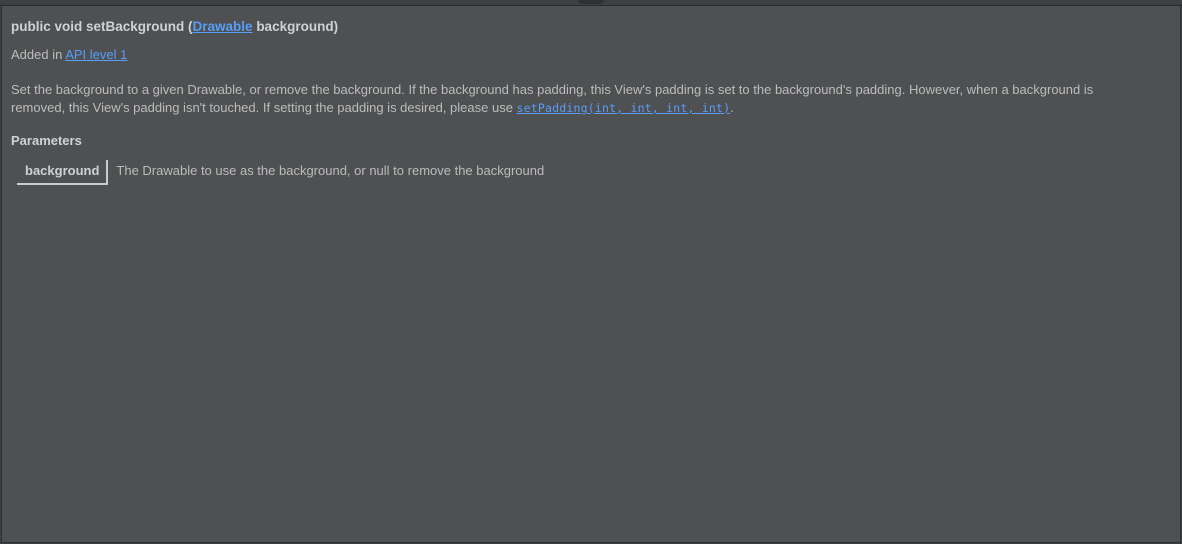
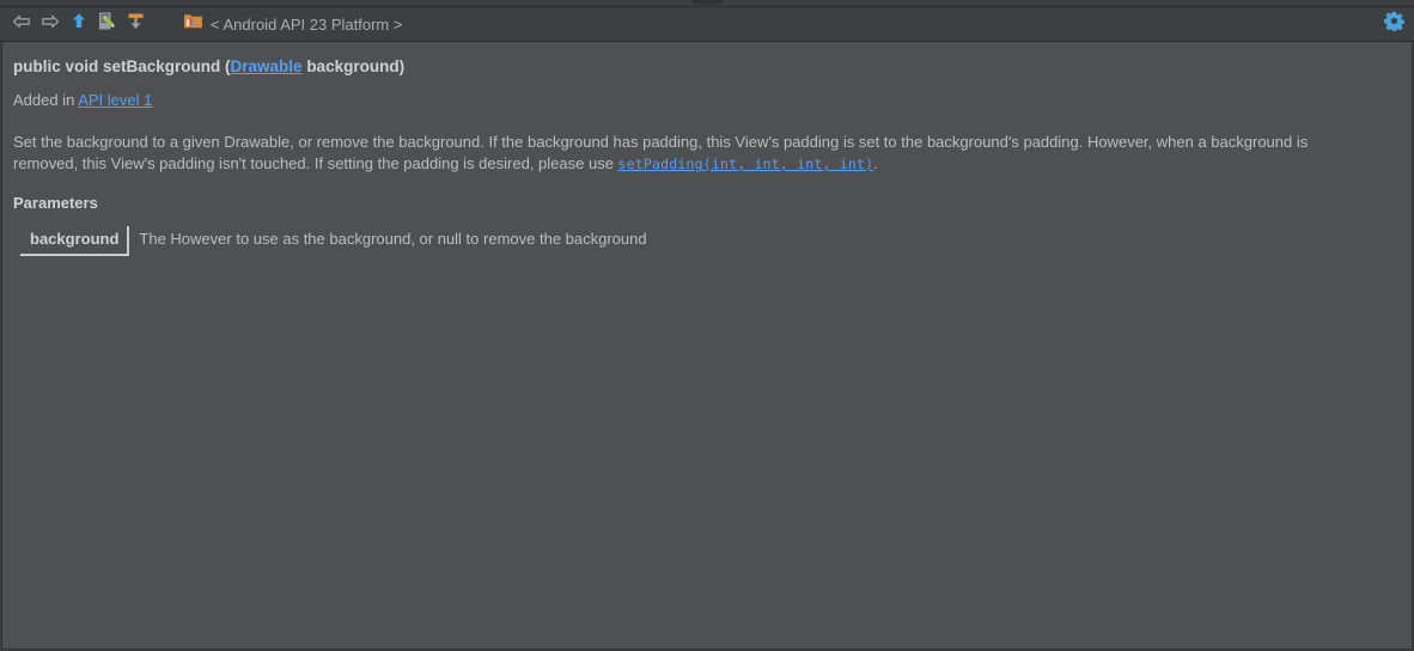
+ < Android API 23 Platform >
  public void setBackground (Drawable background)
  Added in API level 1
  Set the background to a given Drawable, or remove the background. If the background has padding, this View's padding is set to the background's padding. However, when a background is removed, this View's padding isn't touched. If setting the padding is desired, please use setPadding(int, int, int, int).
  Parameters
- background	The Drawable to use as the background, or null to remove the background
+ background	The However to use as the background, or null to remove the background
